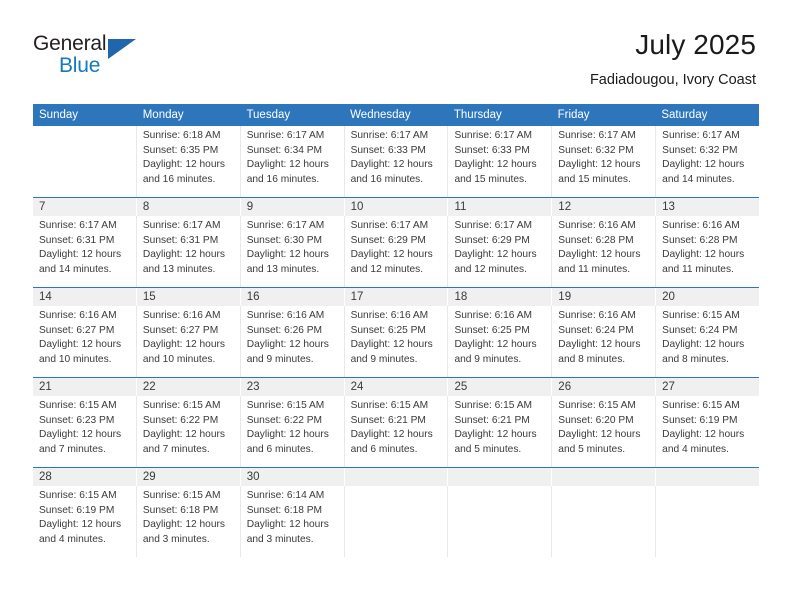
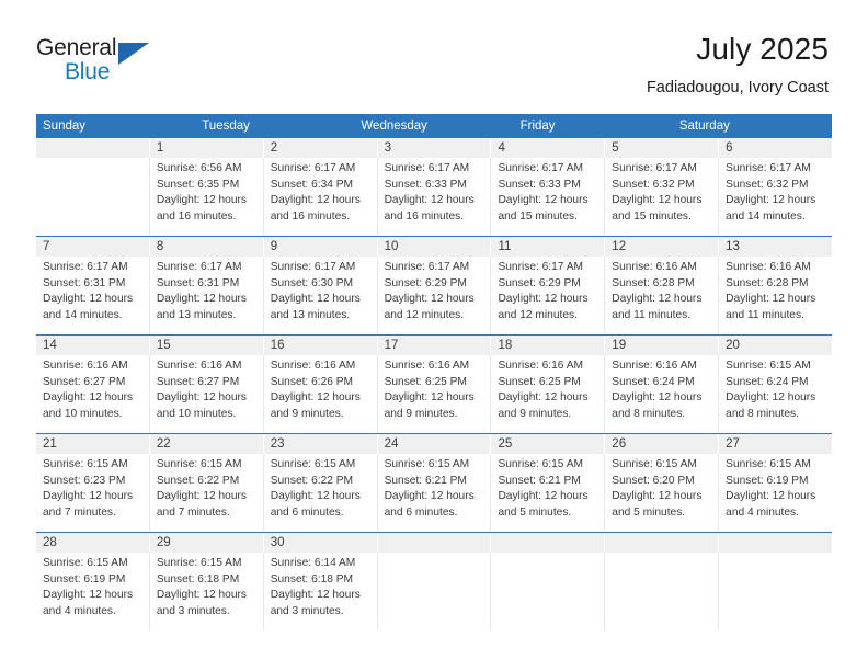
  General
  Blue
  July 2025
  Fadiadougou, Ivory Coast
  Sunday
- Monday
  Tuesday
  Wednesday
- Thursday
  Friday
  Saturday
+ 1
+ 2
+ 3
+ 4
+ 5
+ 6
- Sunrise: 6:18 AM
+ Sunrise: 6:56 AM
  Sunset: 6:35 PM
  Daylight: 12 hours
  and 16 minutes.
  Sunrise: 6:17 AM
  Sunset: 6:34 PM
  Daylight: 12 hours
  and 16 minutes.
  Sunrise: 6:17 AM
  Sunset: 6:33 PM
  Daylight: 12 hours
  and 16 minutes.
  Sunrise: 6:17 AM
  Sunset: 6:33 PM
  Daylight: 12 hours
  and 15 minutes.
  Sunrise: 6:17 AM
  Sunset: 6:32 PM
  Daylight: 12 hours
  and 15 minutes.
  Sunrise: 6:17 AM
  Sunset: 6:32 PM
  Daylight: 12 hours
  and 14 minutes.
  7
  8
  9
  10
  11
  12
  13
  Sunrise: 6:17 AM
  Sunset: 6:31 PM
  Daylight: 12 hours
  and 14 minutes.
  Sunrise: 6:17 AM
  Sunset: 6:31 PM
  Daylight: 12 hours
  and 13 minutes.
  Sunrise: 6:17 AM
  Sunset: 6:30 PM
  Daylight: 12 hours
  and 13 minutes.
  Sunrise: 6:17 AM
  Sunset: 6:29 PM
  Daylight: 12 hours
  and 12 minutes.
  Sunrise: 6:17 AM
  Sunset: 6:29 PM
  Daylight: 12 hours
  and 12 minutes.
  Sunrise: 6:16 AM
  Sunset: 6:28 PM
  Daylight: 12 hours
  and 11 minutes.
  Sunrise: 6:16 AM
  Sunset: 6:28 PM
  Daylight: 12 hours
  and 11 minutes.
  14
  15
  16
  17
  18
  19
  20
  Sunrise: 6:16 AM
  Sunset: 6:27 PM
  Daylight: 12 hours
  and 10 minutes.
  Sunrise: 6:16 AM
  Sunset: 6:27 PM
  Daylight: 12 hours
  and 10 minutes.
  Sunrise: 6:16 AM
  Sunset: 6:26 PM
  Daylight: 12 hours
  and 9 minutes.
  Sunrise: 6:16 AM
  Sunset: 6:25 PM
  Daylight: 12 hours
  and 9 minutes.
  Sunrise: 6:16 AM
  Sunset: 6:25 PM
  Daylight: 12 hours
  and 9 minutes.
  Sunrise: 6:16 AM
  Sunset: 6:24 PM
  Daylight: 12 hours
  and 8 minutes.
  Sunrise: 6:15 AM
  Sunset: 6:24 PM
  Daylight: 12 hours
  and 8 minutes.
  21
  22
  23
  24
  25
  26
  27
  Sunrise: 6:15 AM
  Sunset: 6:23 PM
  Daylight: 12 hours
  and 7 minutes.
  Sunrise: 6:15 AM
  Sunset: 6:22 PM
  Daylight: 12 hours
  and 7 minutes.
  Sunrise: 6:15 AM
  Sunset: 6:22 PM
  Daylight: 12 hours
  and 6 minutes.
  Sunrise: 6:15 AM
  Sunset: 6:21 PM
  Daylight: 12 hours
  and 6 minutes.
  Sunrise: 6:15 AM
  Sunset: 6:21 PM
  Daylight: 12 hours
  and 5 minutes.
  Sunrise: 6:15 AM
  Sunset: 6:20 PM
  Daylight: 12 hours
  and 5 minutes.
  Sunrise: 6:15 AM
  Sunset: 6:19 PM
  Daylight: 12 hours
  and 4 minutes.
  28
  29
  30
  Sunrise: 6:15 AM
  Sunset: 6:19 PM
  Daylight: 12 hours
  and 4 minutes.
  Sunrise: 6:15 AM
  Sunset: 6:18 PM
  Daylight: 12 hours
  and 3 minutes.
  Sunrise: 6:14 AM
  Sunset: 6:18 PM
  Daylight: 12 hours
  and 3 minutes.
